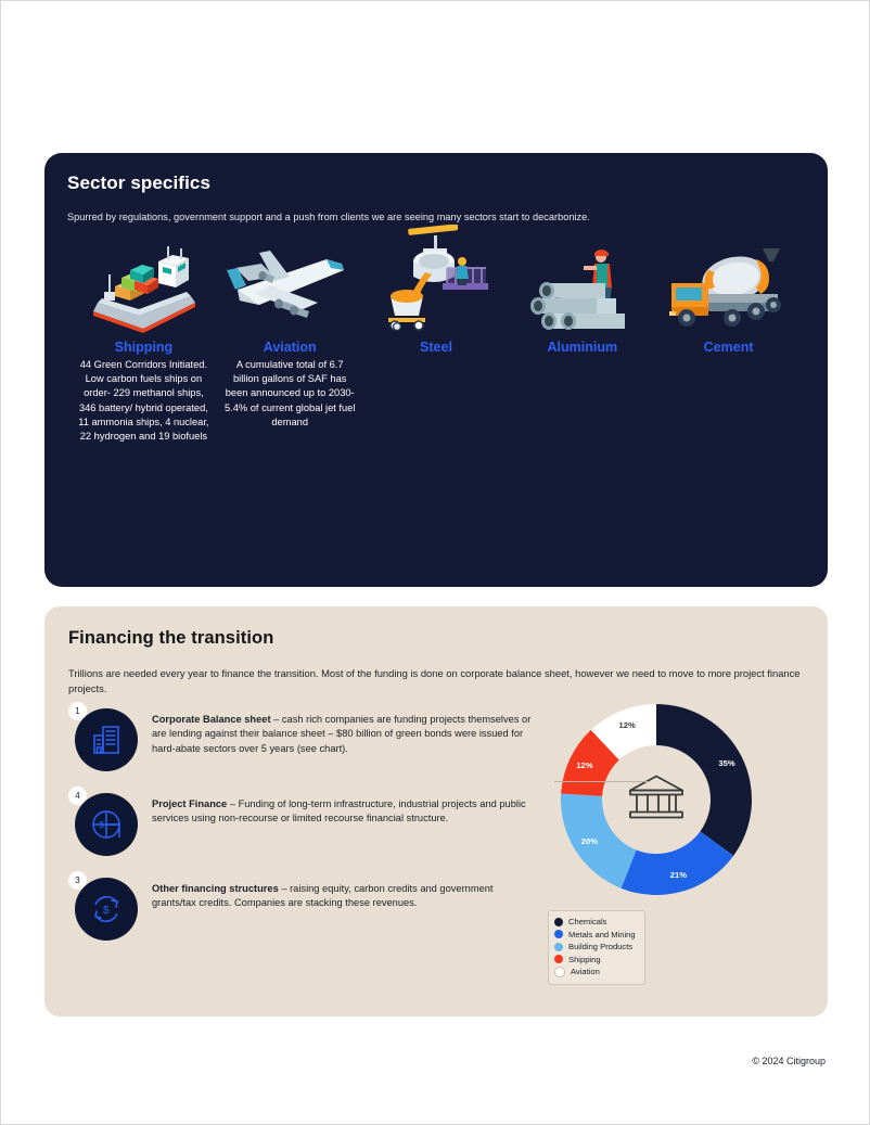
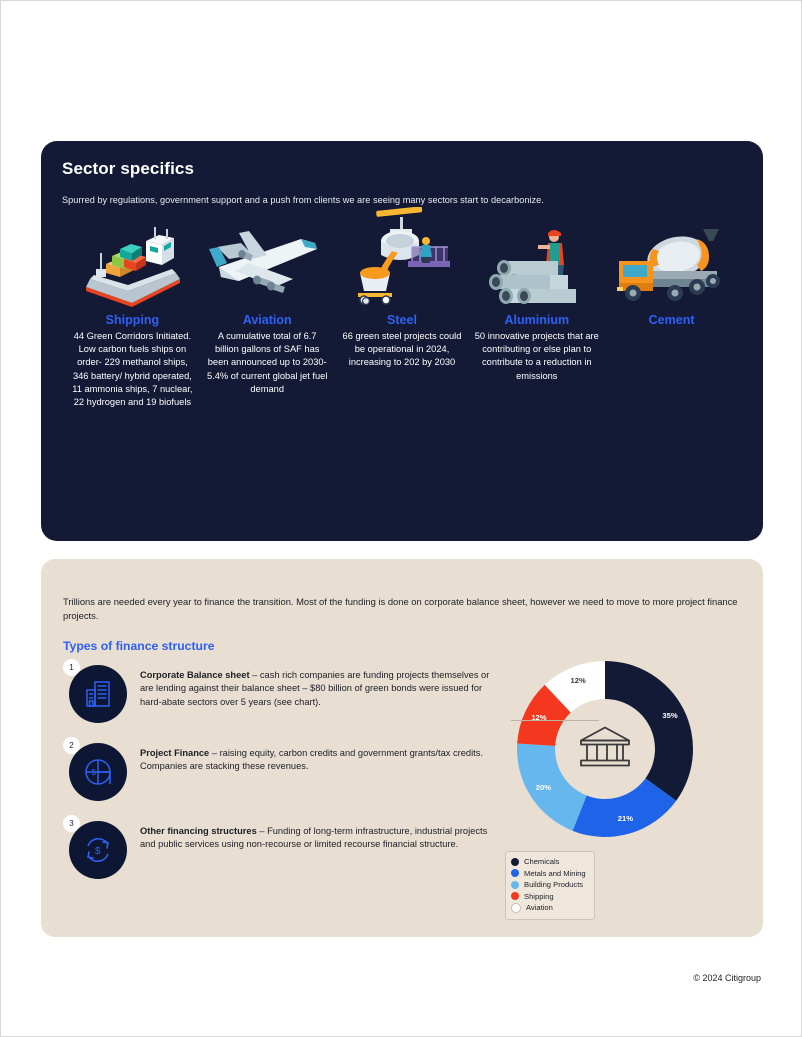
  Sector specifics
  Spurred by regulations, government support and a push from clients we are seeing many sectors start to decarbonize.
  Shipping
- 44 Green Corridors Initiated. Low carbon fuels ships on order- 229 methanol ships, 346 battery/ hybrid operated, 11 ammonia ships, 4 nuclear, 22 hydrogen and 19 biofuels
+ 44 Green Corridors Initiated. Low carbon fuels ships on order- 229 methanol ships, 346 battery/ hybrid operated, 11 ammonia ships, 7 nuclear, 22 hydrogen and 19 biofuels
  Aviation
  A cumulative total of 6.7 billion gallons of SAF has been announced up to 2030- 5.4% of current global jet fuel demand
  Steel
+ 66 green steel projects could be operational in 2024, increasing to 202 by 2030
  Aluminium
+ 50 innovative projects that are contributing or else plan to contribute to a reduction in emissions
  Cement
- Financing the transition
  Trillions are needed every year to finance the transition. Most of the funding is done on corporate balance sheet, however we need to move to more project finance projects.
+ Types of finance structure
  1
  Corporate Balance sheet – cash rich companies are funding projects themselves or are lending against their balance sheet – $80 billion of green bonds were issued for hard-abate sectors over 5 years (see chart).
- 4
+ 2
  $
- Project Finance – Funding of long-term infrastructure, industrial projects and public services using non-recourse or limited recourse financial structure.
+ Project Finance – raising equity, carbon credits and government grants/tax credits. Companies are stacking these revenues.
  3
  $
- Other financing structures – raising equity, carbon credits and government grants/tax credits. Companies are stacking these revenues.
+ Other financing structures – Funding of long-term infrastructure, industrial projects and public services using non-recourse or limited recourse financial structure.
  35%
  21%
  20%
  12%
  12%
  Chemicals
  Metals and Mining
  Building Products
  Shipping
  Aviation
  © 2024 Citigroup
